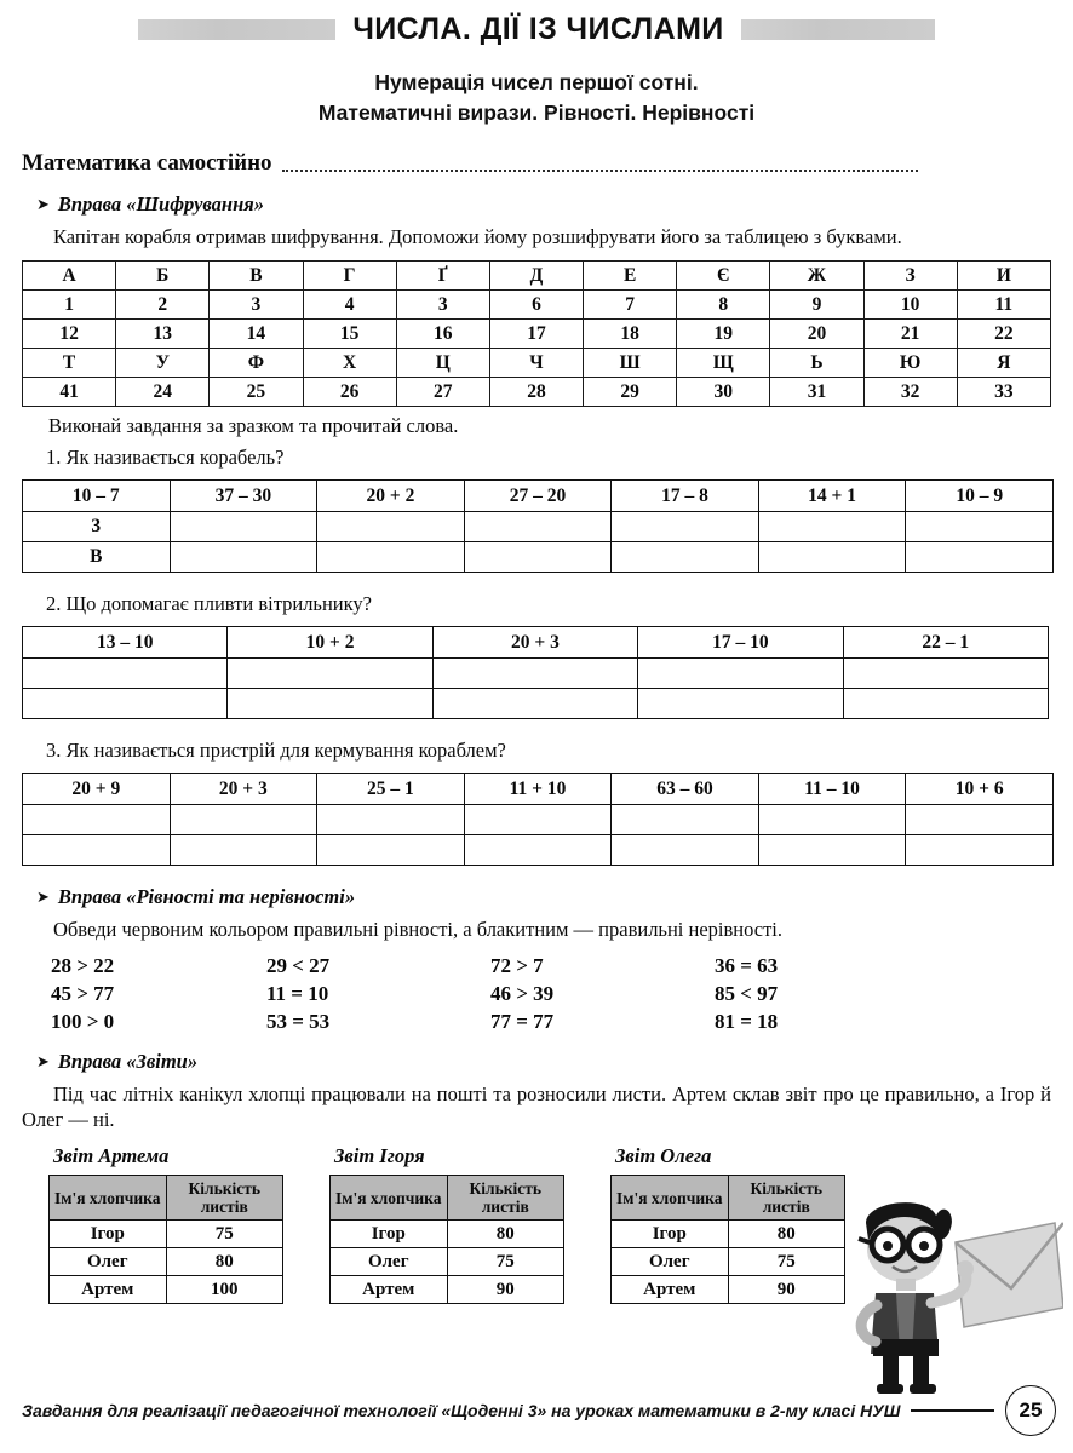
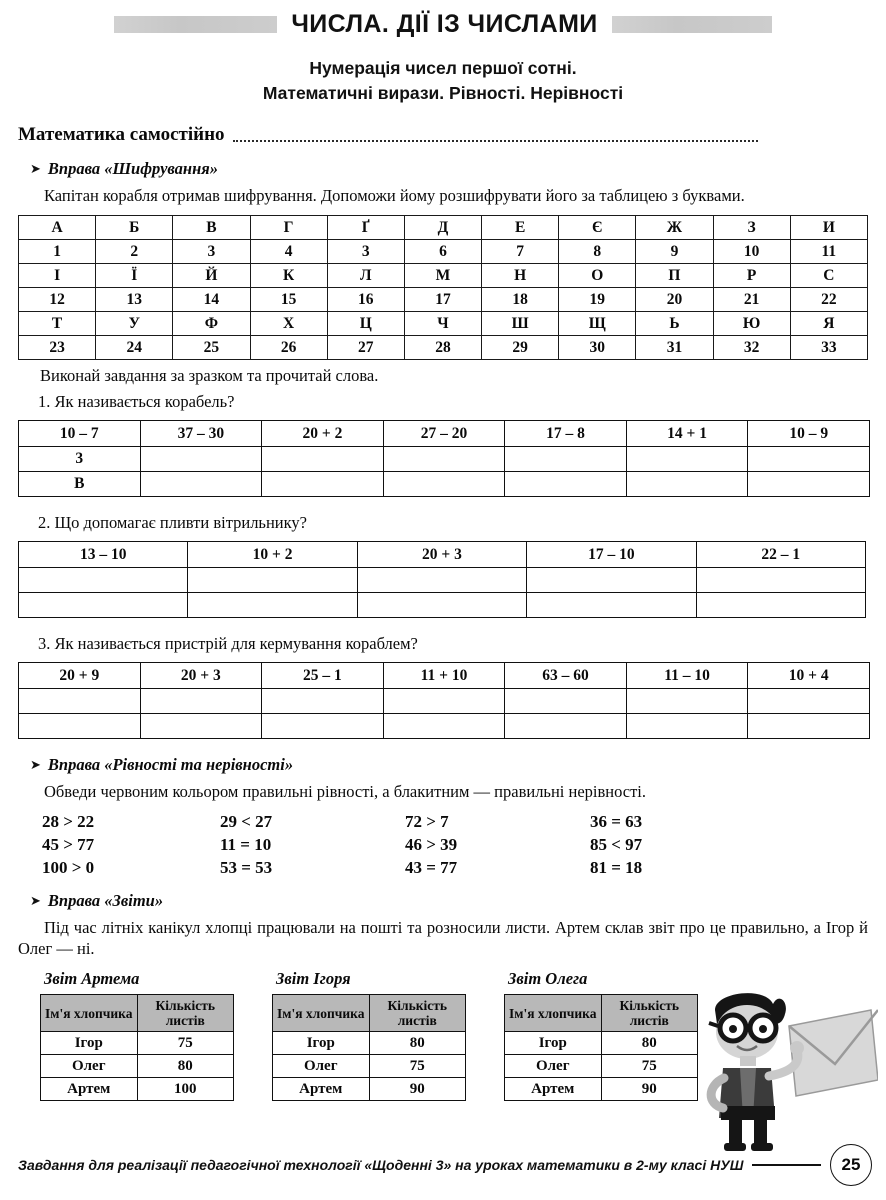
  ЧИСЛА. ДІЇ ІЗ ЧИСЛАМИ
  Нумерація чисел першої сотні.
  Математичні вирази. Рівності. Нерівності
  Математика самостійно
  ➤
  Вправа «Шифрування»
  Капітан корабля отримав шифрування. Допоможи йому розшифрувати його за таблицею з буквами.
  А	Б	В	Г	Ґ	Д	Е	Є	Ж	З	И
  1	2	3	4	3	6	7	8	9	10	11
+ І	Ї	Й	К	Л	М	Н	О	П	Р	С
  12	13	14	15	16	17	18	19	20	21	22
  Т	У	Ф	Х	Ц	Ч	Ш	Щ	Ь	Ю	Я
- 41	24	25	26	27	28	29	30	31	32	33
+ 23	24	25	26	27	28	29	30	31	32	33
  Виконай завдання за зразком та прочитай слова.
  1. Як називається корабель?
  10 – 7	37 – 30	20 + 2	27 – 20	17 – 8	14 + 1	10 – 9
  3
  В
  2. Що допомагає пливти вітрильнику?
  13 – 10	10 + 2	20 + 3	17 – 10	22 – 1
  3. Як називається пристрій для кермування кораблем?
- 20 + 9	20 + 3	25 – 1	11 + 10	63 – 60	11 – 10	10 + 6
+ 20 + 9	20 + 3	25 – 1	11 + 10	63 – 60	11 – 10	10 + 4
  ➤
  Вправа «Рівності та нерівності»
  Обведи червоним кольором правильні рівності, а блакитним — правильні нерівності.
  28 > 22
  29 < 27
  72 > 7
  36 = 63
  45 > 77
  11 = 10
  46 > 39
  85 < 97
  100 > 0
  53 = 53
- 77 = 77
+ 43 = 77
  81 = 18
  ➤
  Вправа «Звіти»
  Під час літніх канікул хлопці працювали на пошті та розносили листи. Артем склав звіт про це правильно, а Ігор й Олег — ні.
  Звіт Артема
  Ім'я хлопчика	Кількість листів
  Ігор	75
  Олег	80
  Артем	100
  Звіт Ігоря
  Ім'я хлопчика	Кількість листів
  Ігор	80
  Олег	75
  Артем	90
  Звіт Олега
  Ім'я хлопчика	Кількість листів
  Ігор	80
  Олег	75
  Артем	90
  Завдання для реалізації педагогічної технології «Щоденні 3» на уроках математики в 2-му класі НУШ
  25
